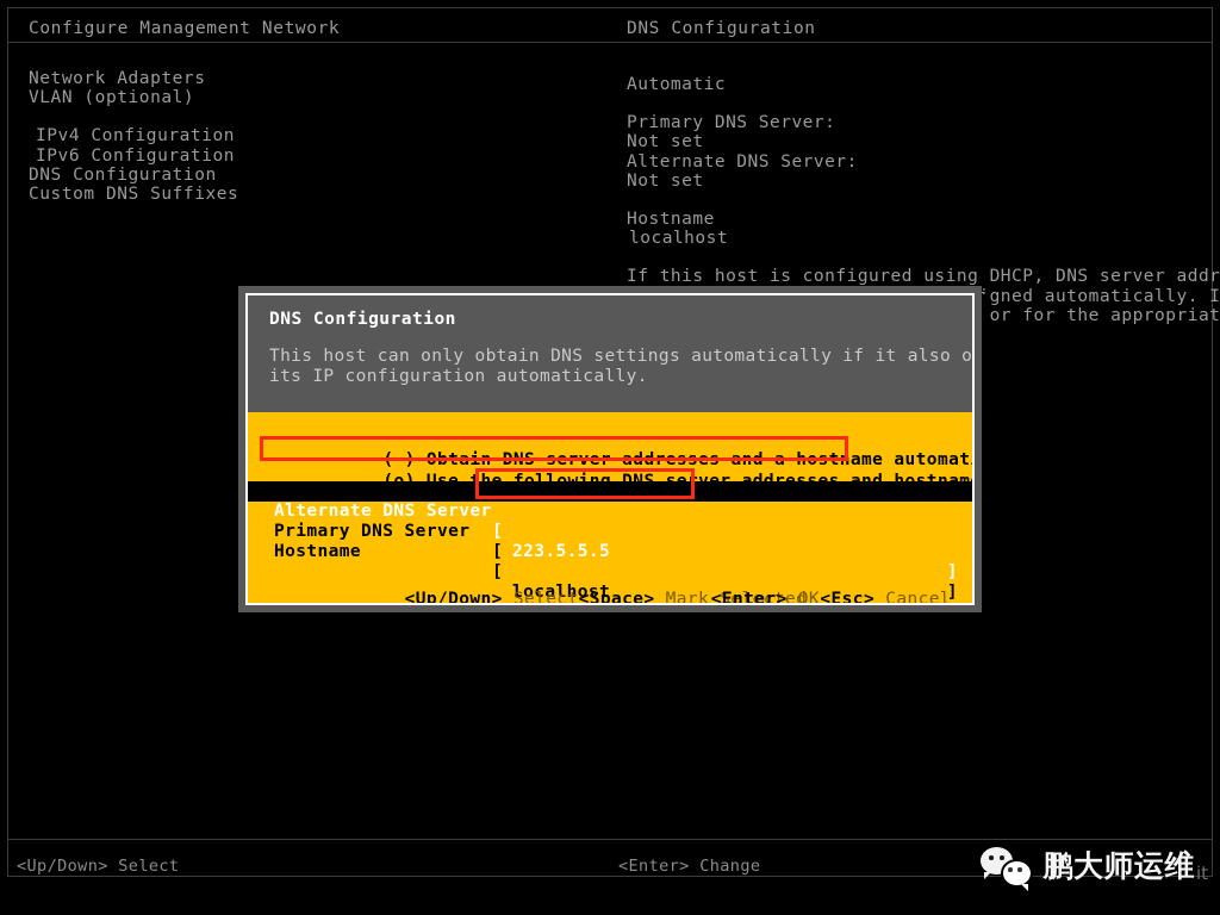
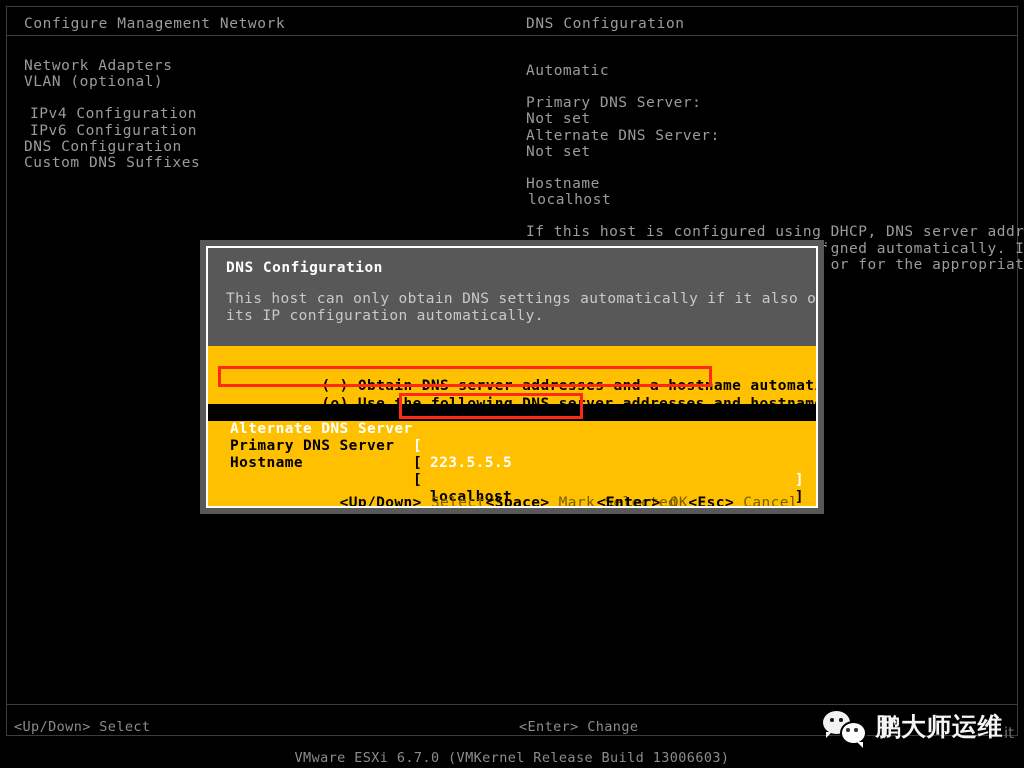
  Configure Management Network
  DNS Configuration
  Network Adapters
  VLAN (optional)
  IPv4 Configuration
  IPv6 Configuration
  DNS Configuration
  Custom DNS Suffixes
  Automatic
  Primary DNS Server:
  Not set
  Alternate DNS Server:
  Not set
  Hostname
  localhost
  If this host is configured using DHCP, DNS server addr
  DNS Configuration
  This host can only obtain DNS settings automatically if it also o
  its IP configuration automatically.
  ( ) Obtain DNS server addresses and a hostname automat
  Alternate DNS Server
  [
  223.5.5.5
  ]
  Primary DNS Server
  [
  ]
  Hostname
  [
  localhost
  <Up/Down> Select
  <Space> Mark Selected
  <Enter> OK
  <Esc> Cancel
  <Up/Down> Select
  <Enter> Change
+ VMware ESXi 6.7.0 (VMKernel Release Build 13006603)
  鹏大师运维
  it
